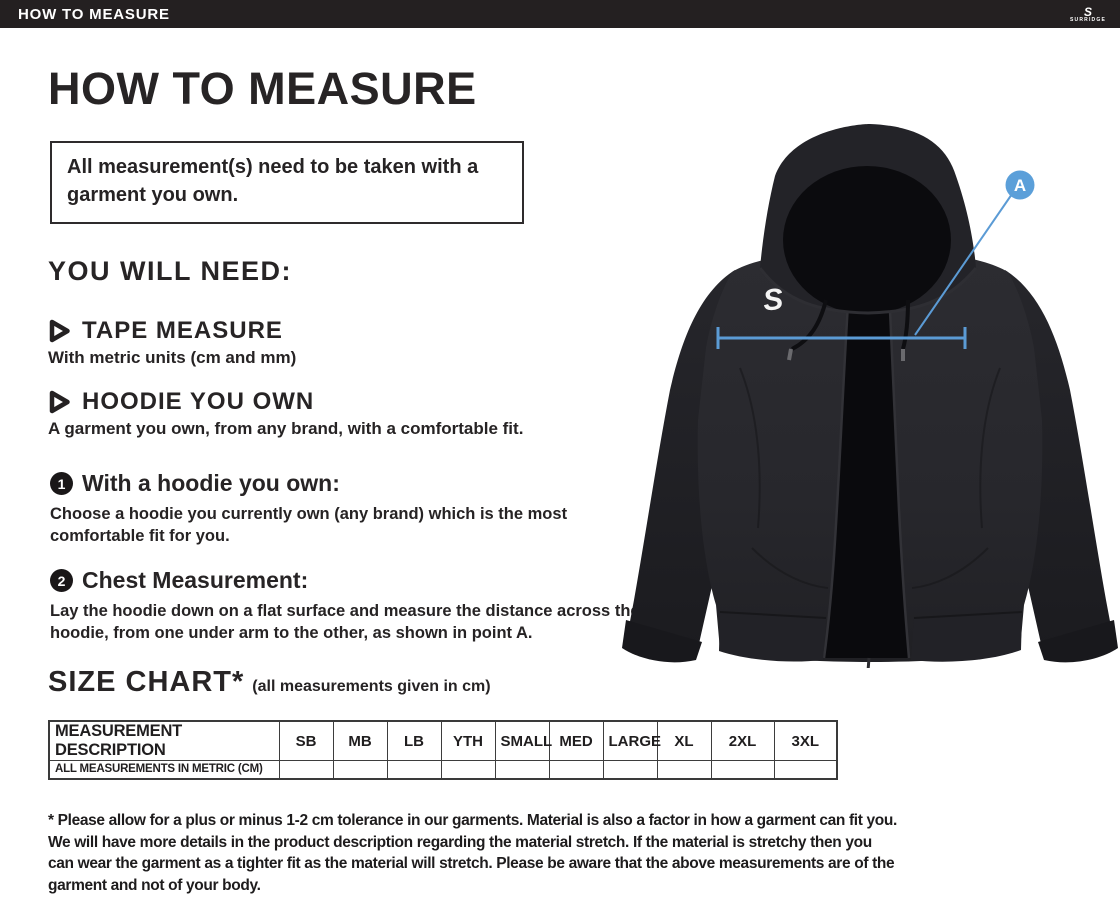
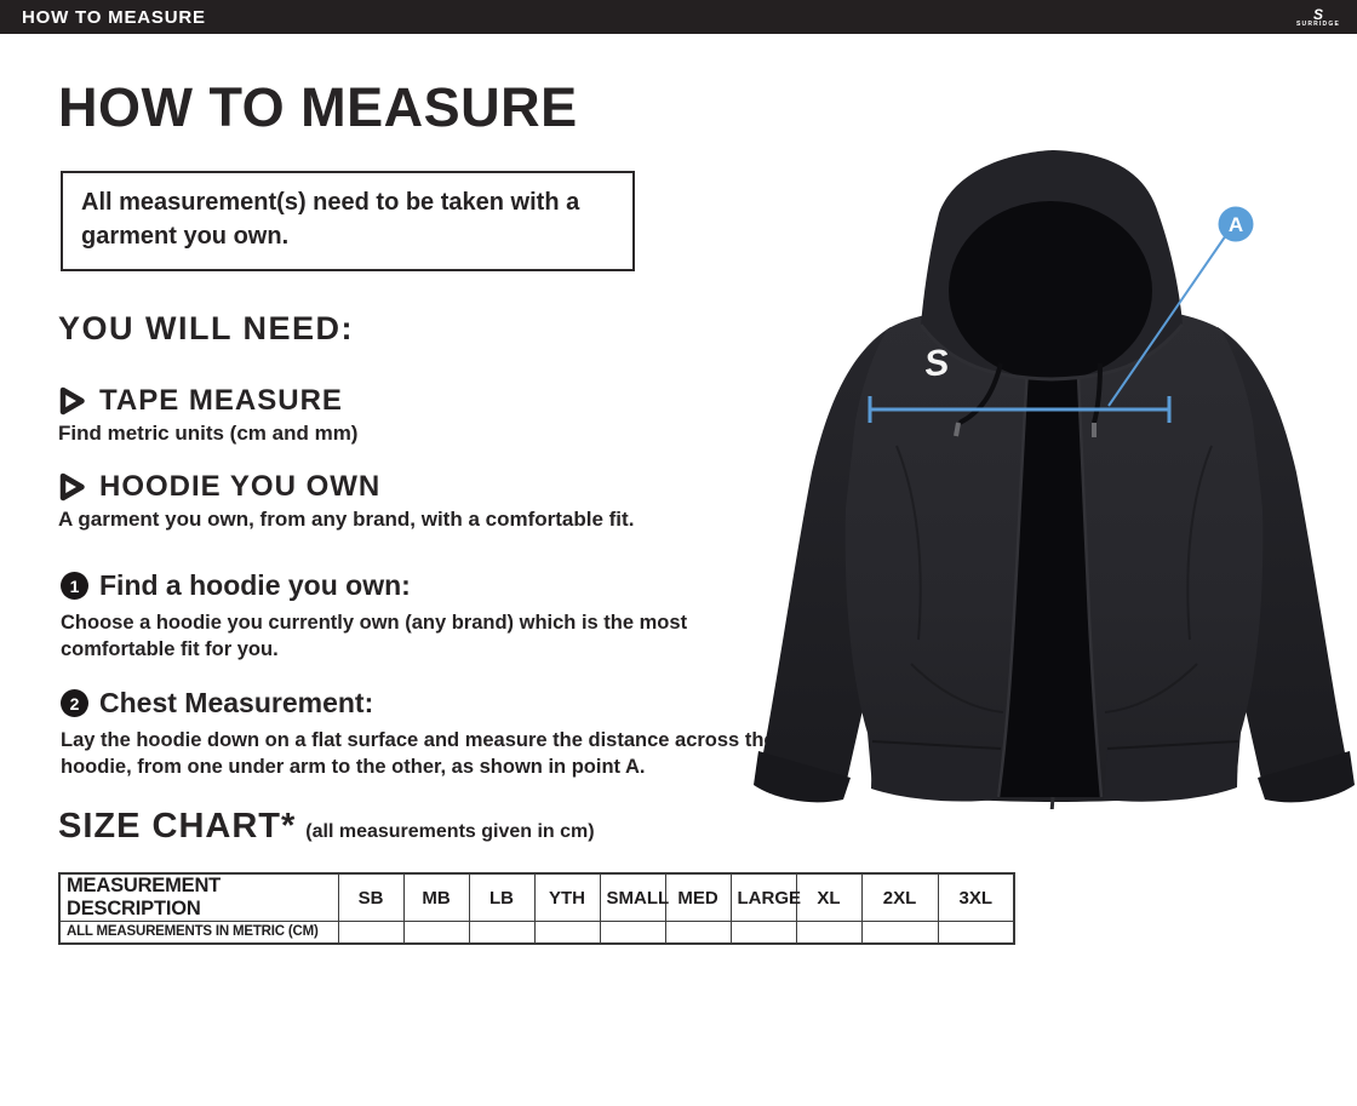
  HOW TO MEASURE
  S
  HOW TO MEASURE
  All measurement(s) need to be taken with a garment you own.
  YOU WILL NEED:
  TAPE MEASURE
- With metric units (cm and mm)
+ Find metric units (cm and mm)
  HOODIE YOU OWN
  A garment you own, from any brand, with a comfortable fit.
  1
- With a hoodie you own:
+ Find a hoodie you own:
  Choose a hoodie you currently own (any brand) which is the most comfortable fit for you.
  2
  Chest Measurement:
  Lay the hoodie down on a flat surface and measure the distance across th hoodie, from one under arm to the other, as shown in point A.
  SIZE CHART*
  (all measurements given in cm)
  MEASUREMENT DESCRIPTION	SB	MB	LB	YTH	SMALL	MED	LARGE	XL	2XL	3XL
  ALL MEASUREMENTS IN METRIC (CM)
- * Please allow for a plus or minus 1-2 cm tolerance in our garments. Material is also a factor in how a garment can fit you. We will have more details in the product description regarding the material stretch. If the material is stretchy then you can wear the garment as a tighter fit as the material will stretch. Please be aware that the above measurements are of the garment and not of your body.
  A
